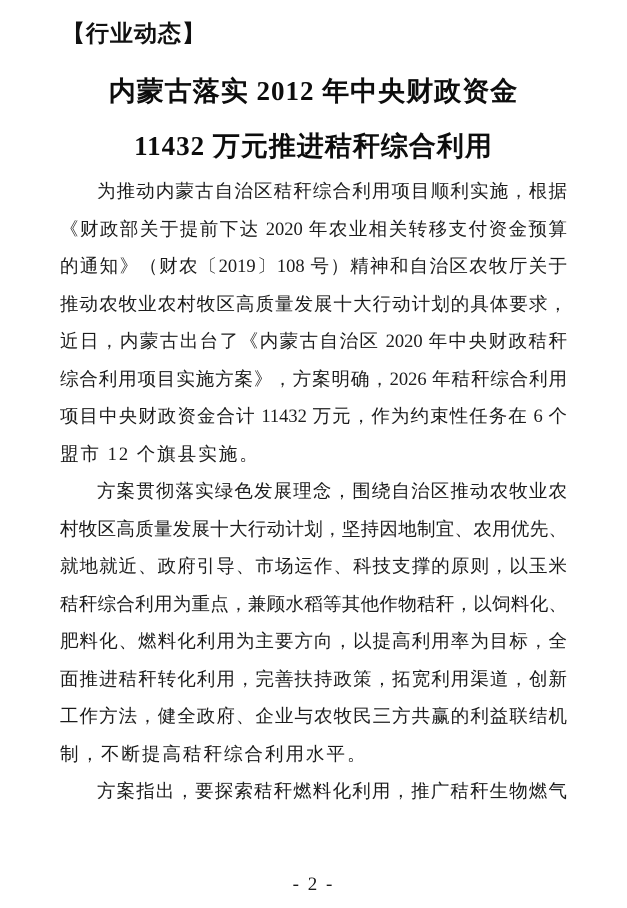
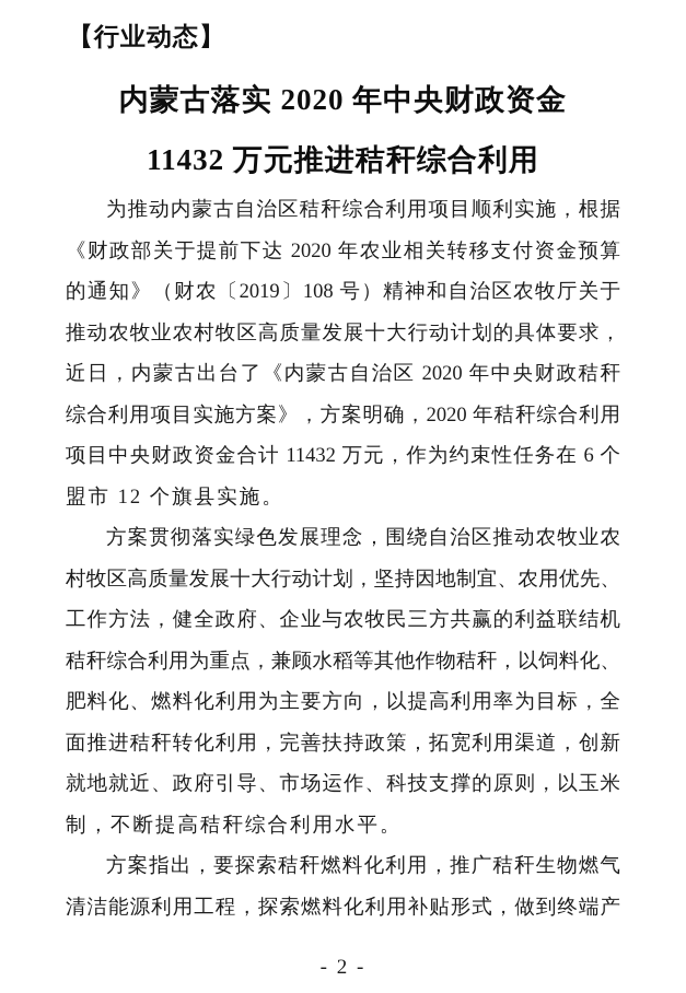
  【行业动态】
- 内蒙古落实 2012 年中央财政资金
+ 内蒙古落实 2020 年中央财政资金
  11432 万元推进秸秆综合利用
  为推动内蒙古自治区秸秆综合利用项目顺利实施，根据
  《财政部关于提前下达 2020 年农业相关转移支付资金预算
  的通知》（财农〔2019〕108 号）精神和自治区农牧厅关于
  推动农牧业农村牧区高质量发展十大行动计划的具体要求，
  近日，内蒙古出台了《内蒙古自治区 2020 年中央财政秸秆
- 综合利用项目实施方案》，方案明确，2026 年秸秆综合利用
+ 综合利用项目实施方案》，方案明确，2020 年秸秆综合利用
  项目中央财政资金合计 11432 万元，作为约束性任务在 6 个
  盟市 12 个旗县实施。
  方案贯彻落实绿色发展理念，围绕自治区推动农牧业农
  村牧区高质量发展十大行动计划，坚持因地制宜、农用优先、
- 就地就近、政府引导、市场运作、科技支撑的原则，以玉米
+ 工作方法，健全政府、企业与农牧民三方共赢的利益联结机
  秸秆综合利用为重点，兼顾水稻等其他作物秸秆，以饲料化、
  肥料化、燃料化利用为主要方向，以提高利用率为目标，全
  面推进秸秆转化利用，完善扶持政策，拓宽利用渠道，创新
- 工作方法，健全政府、企业与农牧民三方共赢的利益联结机
+ 就地就近、政府引导、市场运作、科技支撑的原则，以玉米
  制，不断提高秸秆综合利用水平。
  方案指出，要探索秸秆燃料化利用，推广秸秆生物燃气
+ 清洁能源利用工程，探索燃料化利用补贴形式，做到终端产
  - 2 -
